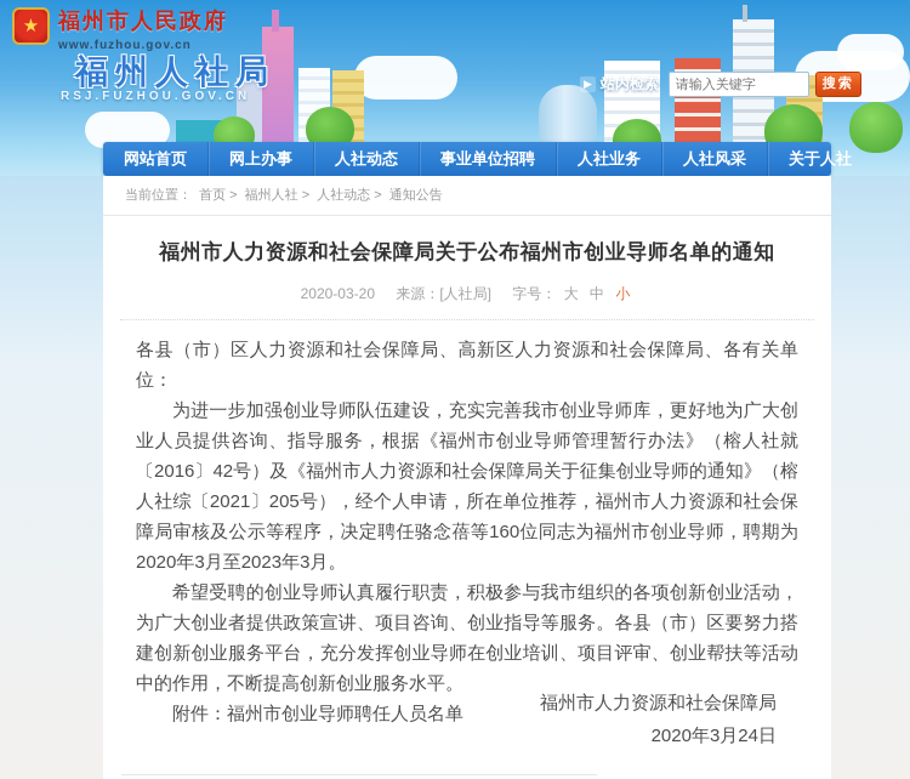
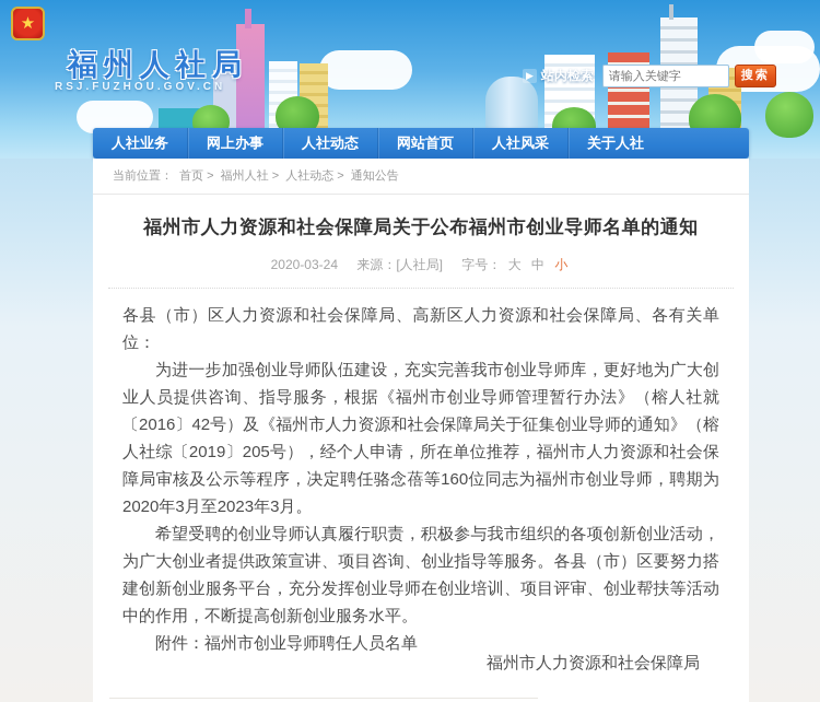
  ★
- 福州市人民政府
- www.fuzhou.gov.cn
  福州人社局
  RSJ.FUZHOU.GOV.CN
  ▶
  站内检索
  请输入关键字
  搜索
- 网站首页
+ 人社业务
  网上办事
  人社动态
- 事业单位招聘
- 人社业务
+ 网站首页
  人社风采
  关于人社
  当前位置： 首页 > 福州人社 > 人社动态 > 通知公告
  福州市人力资源和社会保障局关于公布福州市创业导师名单的通知
- 2020-03-20 来源：[人社局] 字号： 大 中 小
+ 2020-03-24 来源：[人社局] 字号： 大 中 小
  各县（市）区人力资源和社会保障局、高新区人力资源和社会保障局、各有关单位：
- 为进一步加强创业导师队伍建设，充实完善我市创业导师库，更好地为广大创业人员提供咨询、指导服务，根据《福州市创业导师管理暂行办法》（榕人社就〔2016〕42号）及《福州市人力资源和社会保障局关于征集创业导师的通知》（榕人社综〔2021〕205号），经个人申请，所在单位推荐，福州市人力资源和社会保障局审核及公示等程序，决定聘任骆念蓓等160位同志为福州市创业导师，聘期为2020年3月至2023年3月。
+ 为进一步加强创业导师队伍建设，充实完善我市创业导师库，更好地为广大创业人员提供咨询、指导服务，根据《福州市创业导师管理暂行办法》（榕人社就〔2016〕42号）及《福州市人力资源和社会保障局关于征集创业导师的通知》（榕人社综〔2019〕205号），经个人申请，所在单位推荐，福州市人力资源和社会保障局审核及公示等程序，决定聘任骆念蓓等160位同志为福州市创业导师，聘期为2020年3月至2023年3月。
  希望受聘的创业导师认真履行职责，积极参与我市组织的各项创新创业活动，为广大创业者提供政策宣讲、项目咨询、创业指导等服务。各县（市）区要努力搭建创新创业服务平台，充分发挥创业导师在创业培训、项目评审、创业帮扶等活动中的作用，不断提高创新创业服务水平。
  附件：福州市创业导师聘任人员名单
  福州市人力资源和社会保障局
- 2020年3月24日
